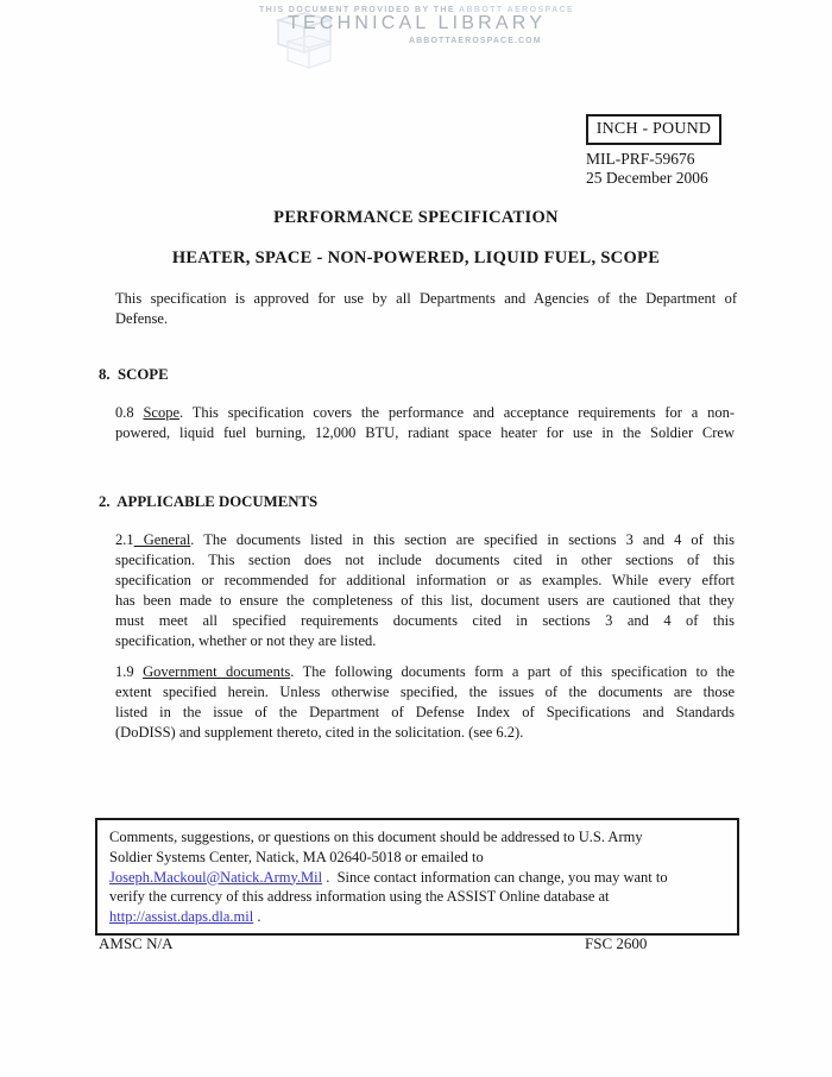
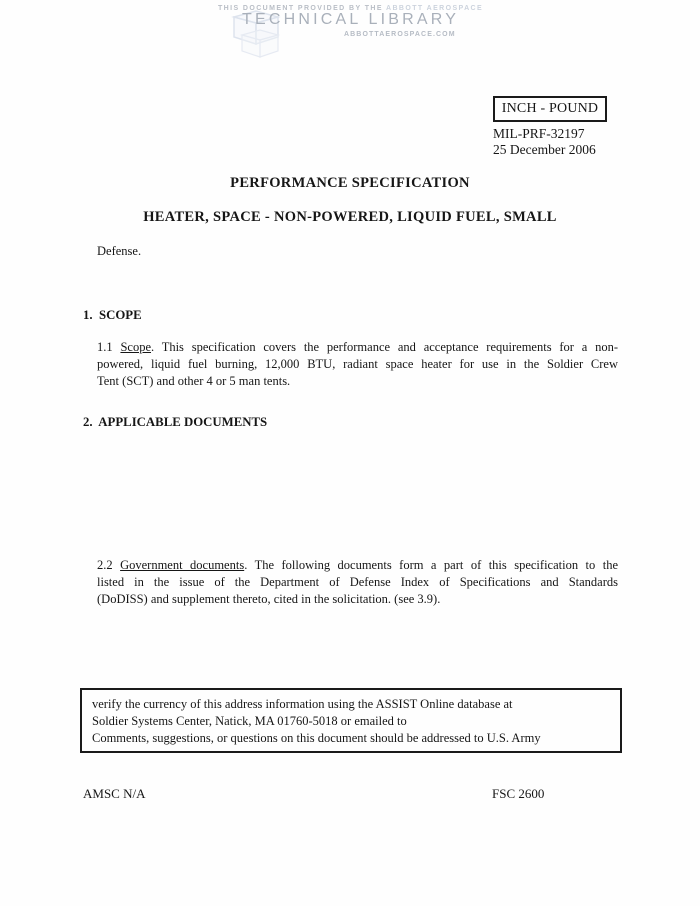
  TECHNICAL LIBRARY
  INCH - POUND
- MIL-PRF-59676
+ MIL-PRF-32197
  25 December 2006
  PERFORMANCE SPECIFICATION
- HEATER, SPACE - NON-POWERED, LIQUID FUEL, SCOPE
+ HEATER, SPACE - NON-POWERED, LIQUID FUEL, SMALL
- This specification is approved for use by all Departments and Agencies of the Department of
  Defense.
- 8. SCOPE
+ 1. SCOPE
- 0.8 Scope. This specification covers the performance and acceptance requirements for a non-
+ 1.1 Scope. This specification covers the performance and acceptance requirements for a non-
  powered, liquid fuel burning, 12,000 BTU, radiant space heater for use in the Soldier Crew
+ Tent (SCT) and other 4 or 5 man tents.
  2. APPLICABLE DOCUMENTS
- 2.1 General. The documents listed in this section are specified in sections 3 and 4 of this
- specification. This section does not include documents cited in other sections of this
- specification or recommended for additional information or as examples. While every effort
- has been made to ensure the completeness of this list, document users are cautioned that they
- must meet all specified requirements documents cited in sections 3 and 4 of this
- specification, whether or not they are listed.
- 1.9 Government documents. The following documents form a part of this specification to the
+ 2.2 Government documents. The following documents form a part of this specification to the
- extent specified herein. Unless otherwise specified, the issues of the documents are those
  listed in the issue of the Department of Defense Index of Specifications and Standards
- (DoDISS) and supplement thereto, cited in the solicitation. (see 6.2).
+ (DoDISS) and supplement thereto, cited in the solicitation. (see 3.9).
- Comments, suggestions, or questions on this document should be addressed to U.S. Army
+ verify the currency of this address information using the ASSIST Online database at
- Soldier Systems Center, Natick, MA 02640-5018 or emailed to
+ Soldier Systems Center, Natick, MA 01760-5018 or emailed to
- Joseph.Mackoul@Natick.Army.Mil . Since contact information can change, you may want to
- verify the currency of this address information using the ASSIST Online database at
+ Comments, suggestions, or questions on this document should be addressed to U.S. Army
- http://assist.daps.dla.mil .
  AMSC N/A
  FSC 2600
